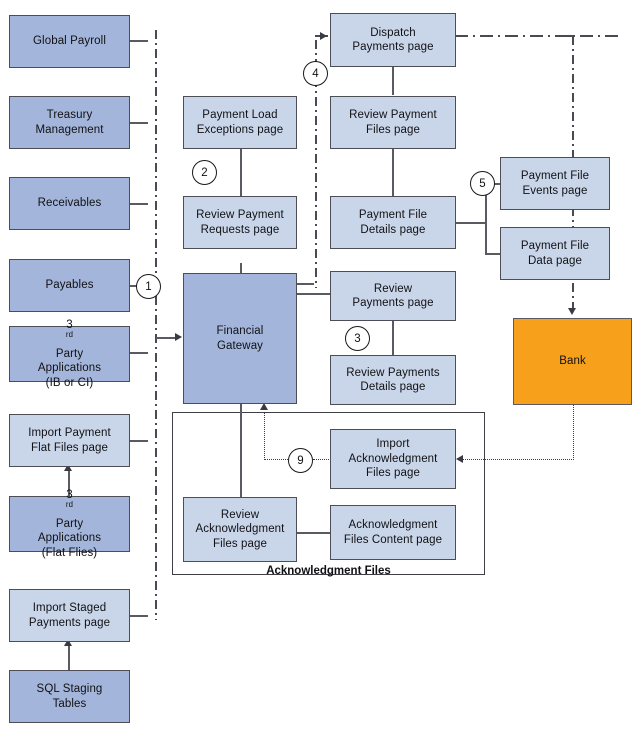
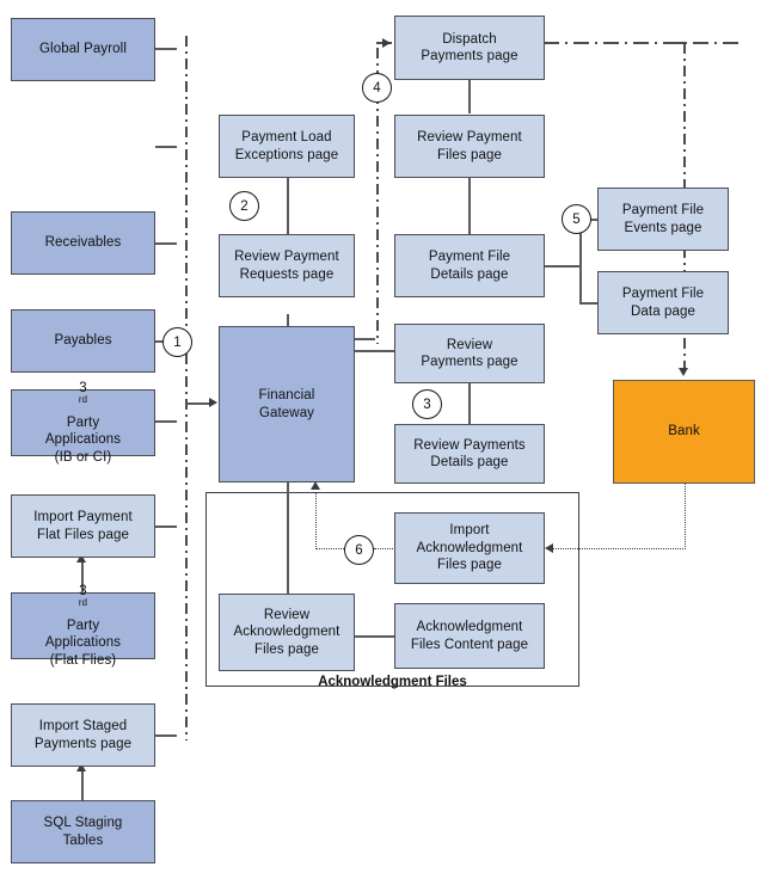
  Acknowledgment Files
  Global Payroll
- Treasury
- Management
  Receivables
  Payables
  3
  rd
  Party
  Applications
  (IB or CI)
  Import Payment
  Flat Files page
  3
  rd
  Party
  Applications
  (Flat Flies)
  Import Staged
  Payments page
  SQL Staging
  Tables
  Payment Load
  Exceptions page
  Review Payment
  Requests page
  Financial
  Gateway
  Dispatch
  Payments page
  Review Payment
  Files page
  Payment File
  Details page
  Review
  Payments page
  Review Payments
  Details page
  Payment File
  Events page
  Payment File
  Data page
  Bank
  Import
  Acknowledgment
  Files page
  Review
  Acknowledgment
  Files page
  Acknowledgment
  Files Content page
  1
  2
  3
  4
  5
- 9
+ 6
